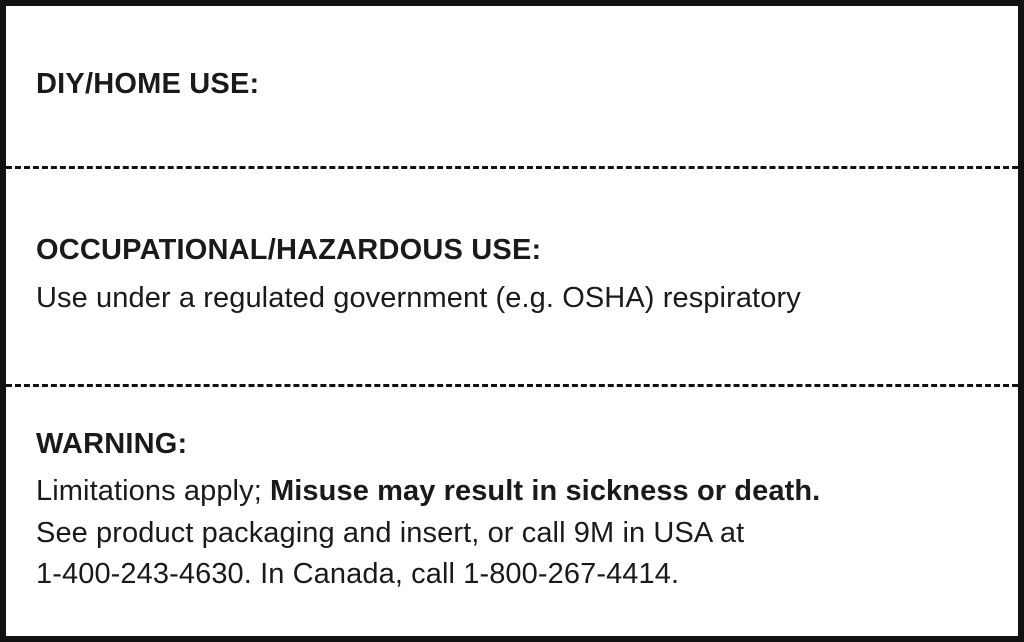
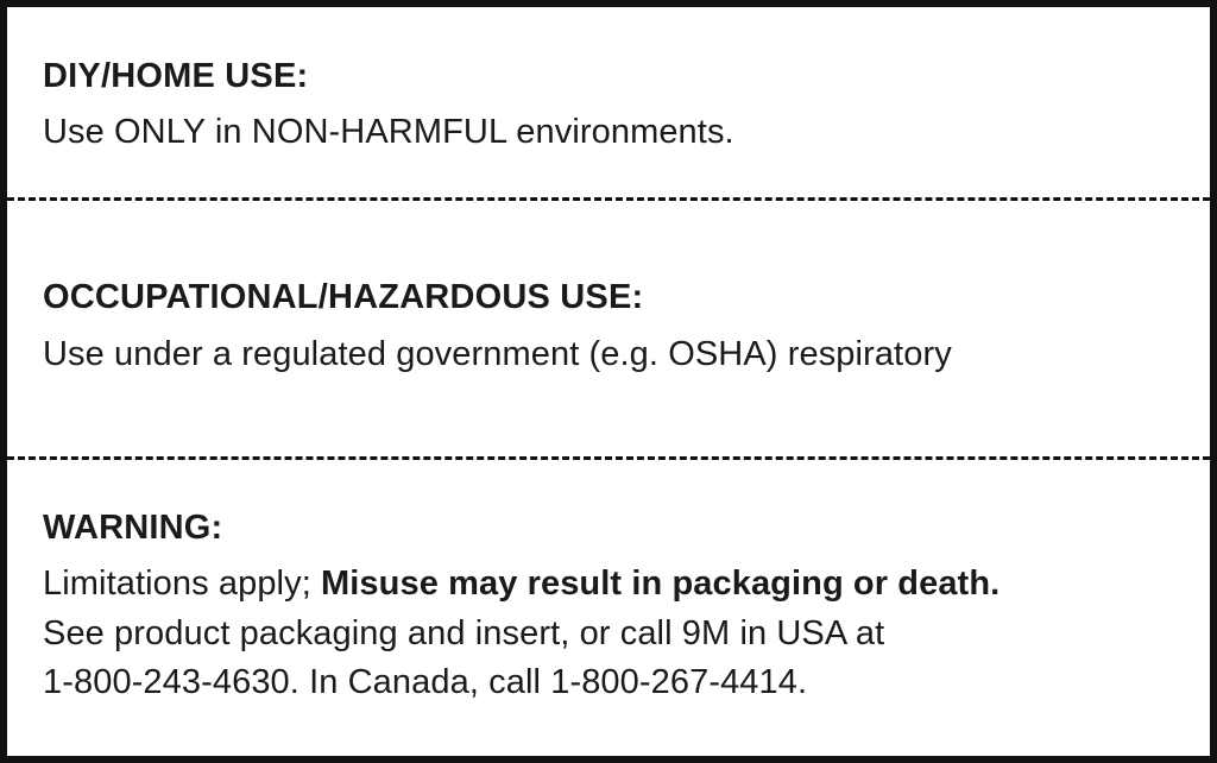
  DIY/HOME USE:
+ Use ONLY in NON-HARMFUL environments.
  OCCUPATIONAL/HAZARDOUS USE:
  Use under a regulated government (e.g. OSHA) respiratory
  WARNING:
- Limitations apply; Misuse may result in sickness or death.
+ Limitations apply; Misuse may result in packaging or death.
  See product packaging and insert, or call 9M in USA at
- 1-400-243-4630. In Canada, call 1-800-267-4414.
+ 1-800-243-4630. In Canada, call 1-800-267-4414.
